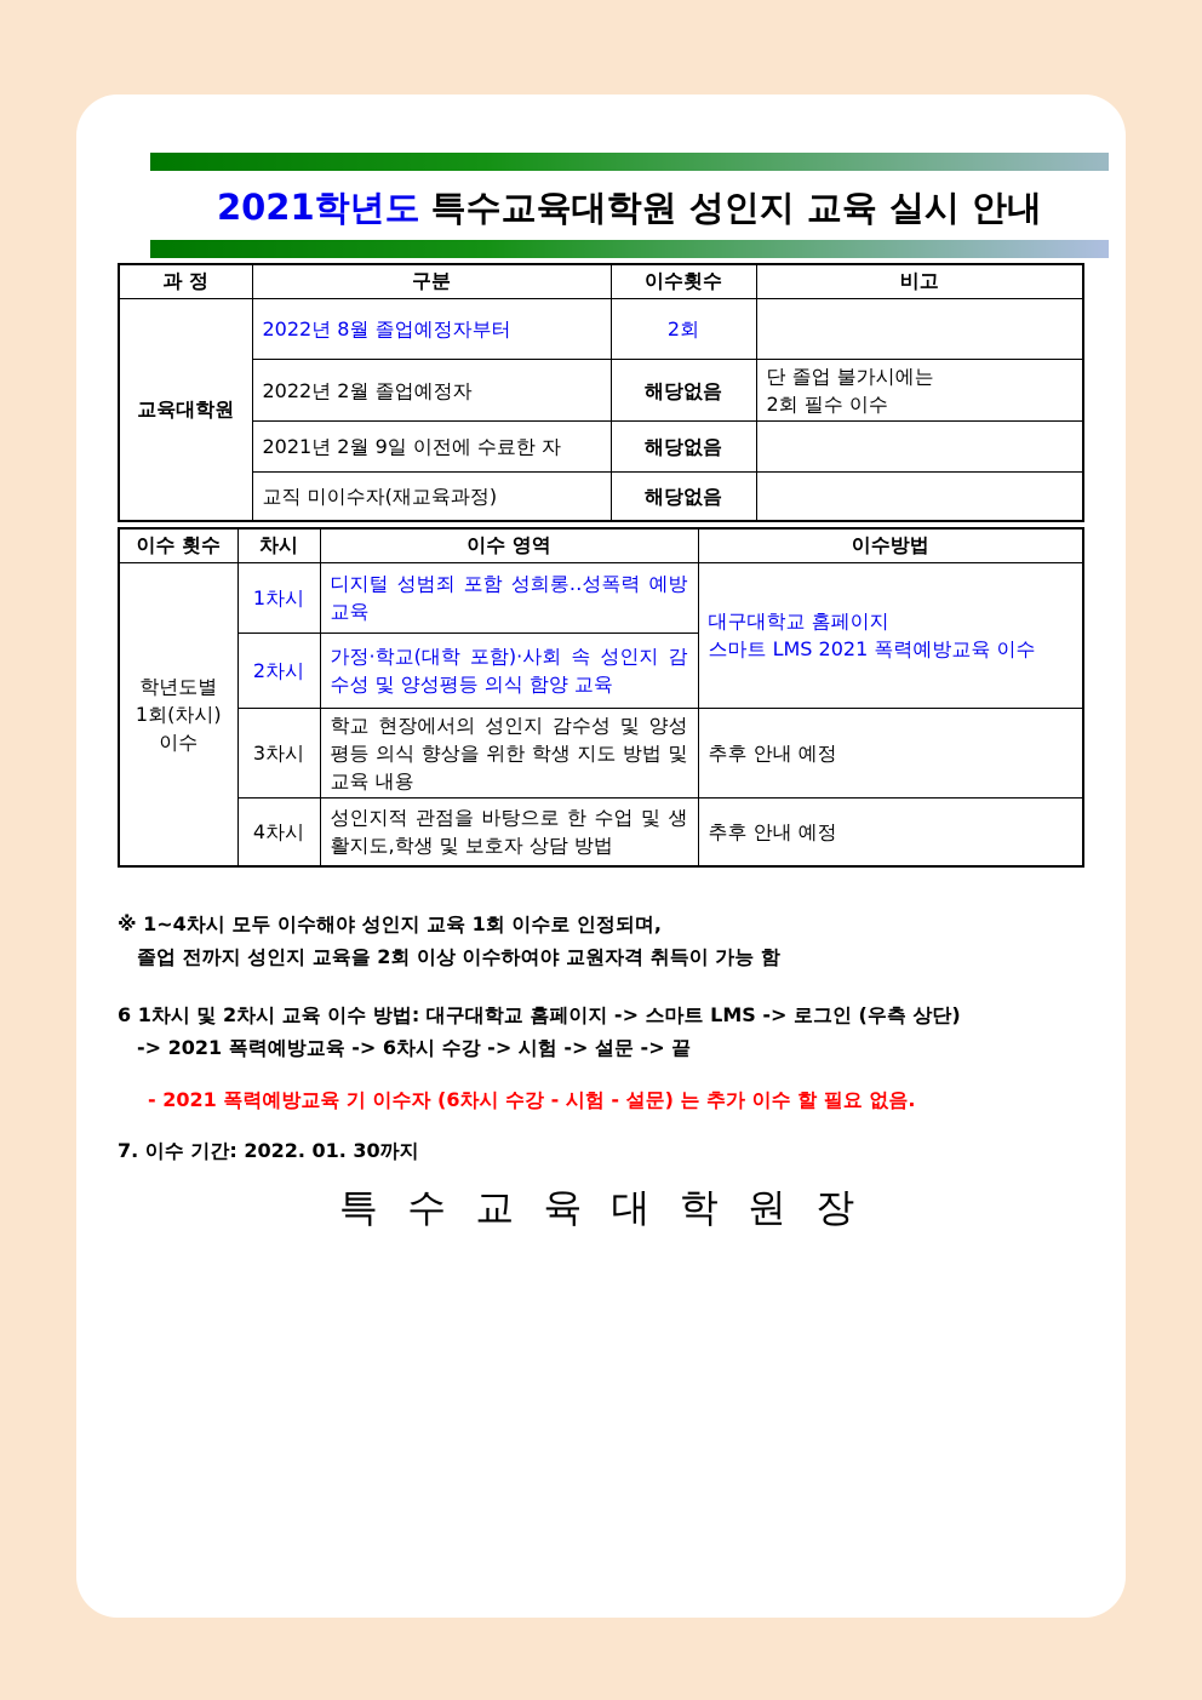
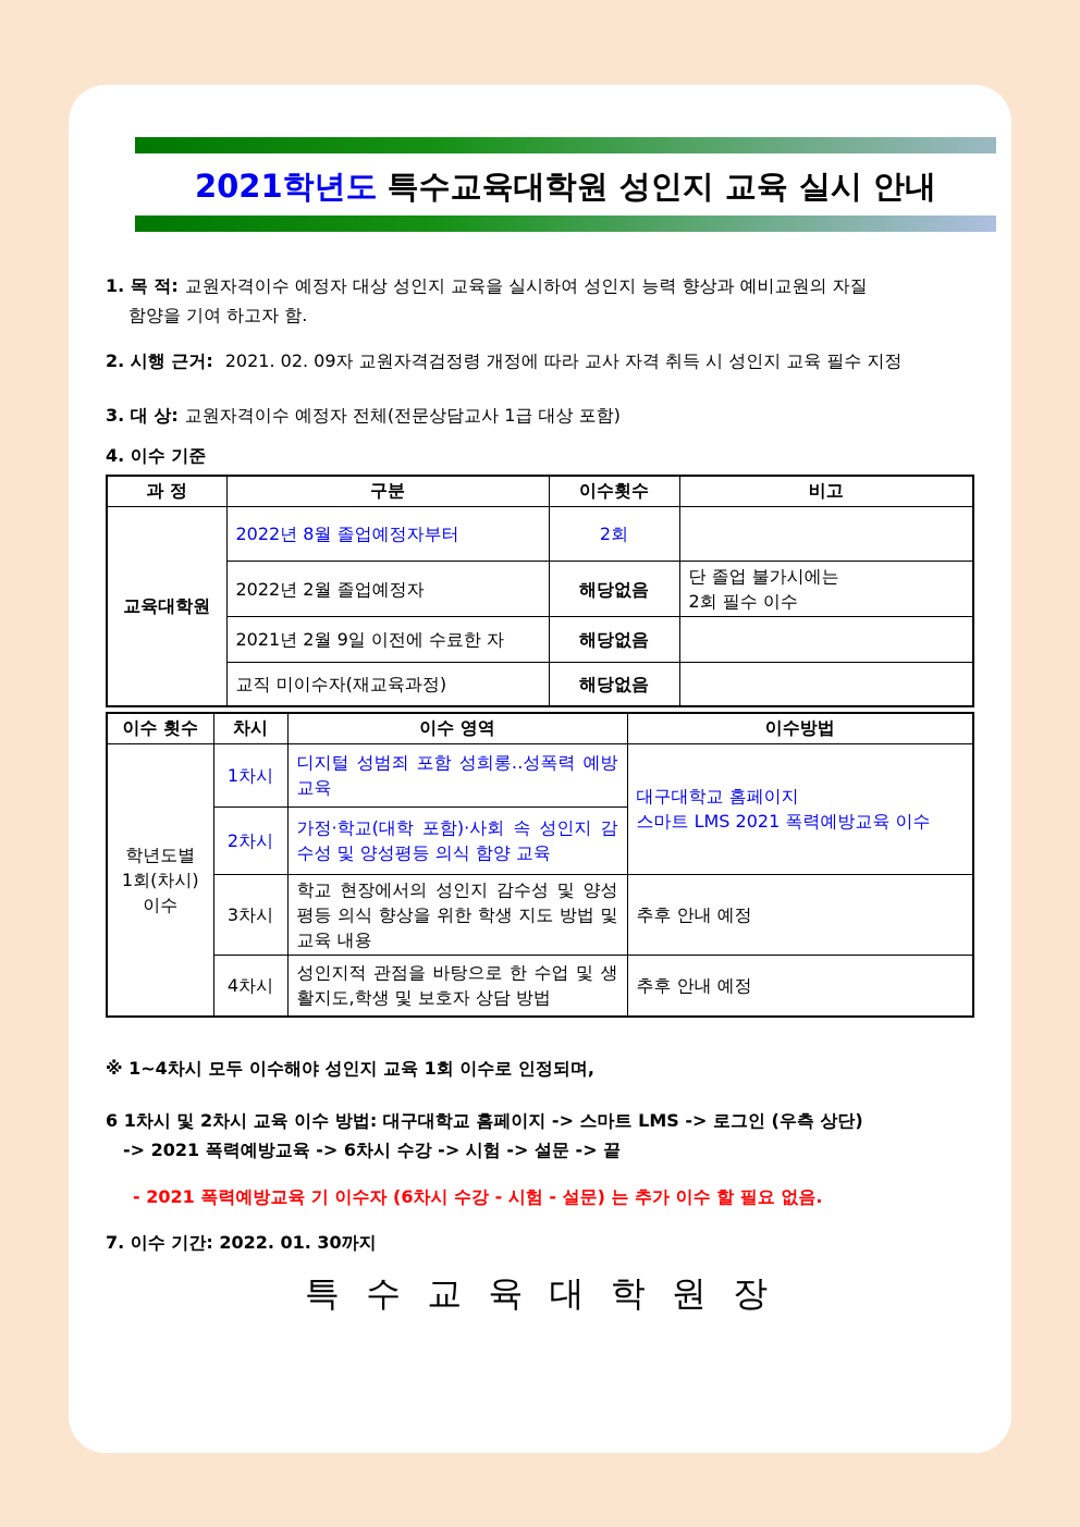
  2021학년도 특수교육대학원 성인지 교육 실시 안내
+ 1. 목 적: 교원자격이수 예정자 대상 성인지 교육을 실시하여 성인지 능력 향상과 예비교원의 자질
+ 함양을 기여 하고자 함.
+ 2. 시행 근거: 2021. 02. 09자 교원자격검정령 개정에 따라 교사 자격 취득 시 성인지 교육 필수 지정
+ 3. 대 상: 교원자격이수 예정자 전체(전문상담교사 1급 대상 포함)
+ 4. 이수 기준
  과 정	구분	이수횟수	비고
  교육대학원	2022년 8월 졸업예정자부터	2회
  2022년 2월 졸업예정자	해당없음	단 졸업 불가시에는 2회 필수 이수
  2021년 2월 9일 이전에 수료한 자	해당없음
  교직 미이수자(재교육과정)	해당없음
  이수 횟수	차시	이수 영역	이수방법
  학년도별 1회(차시) 이수	1차시	디지털 성범죄 포함 성희롱‥성폭력 예방교육	대구대학교 홈페이지 스마트 LMS 2021 폭력예방교육 이수
  2차시	가정·학교(대학 포함)·사회 속 성인지 감수성 및 양성평등 의식 함양 교육
  3차시	학교 현장에서의 성인지 감수성 및 양성평등 의식 향상을 위한 학생 지도 방법 및 교육 내용	추후 안내 예정
  4차시	성인지적 관점을 바탕으로 한 수업 및 생활지도,학생 및 보호자 상담 방법	추후 안내 예정
  ※ 1~4차시 모두 이수해야 성인지 교육 1회 이수로 인정되며,
- 졸업 전까지 성인지 교육을 2회 이상 이수하여야 교원자격 취득이 가능 함
  6 1차시 및 2차시 교육 이수 방법: 대구대학교 홈페이지 -> 스마트 LMS -> 로그인 (우측 상단)
  -> 2021 폭력예방교육 -> 6차시 수강 -> 시험 -> 설문 -> 끝
  - 2021 폭력예방교육 기 이수자 (6차시 수강 - 시험 - 설문) 는 추가 이수 할 필요 없음.
  7. 이수 기간: 2022. 01. 30까지
  특 수 교 육 대 학 원 장
